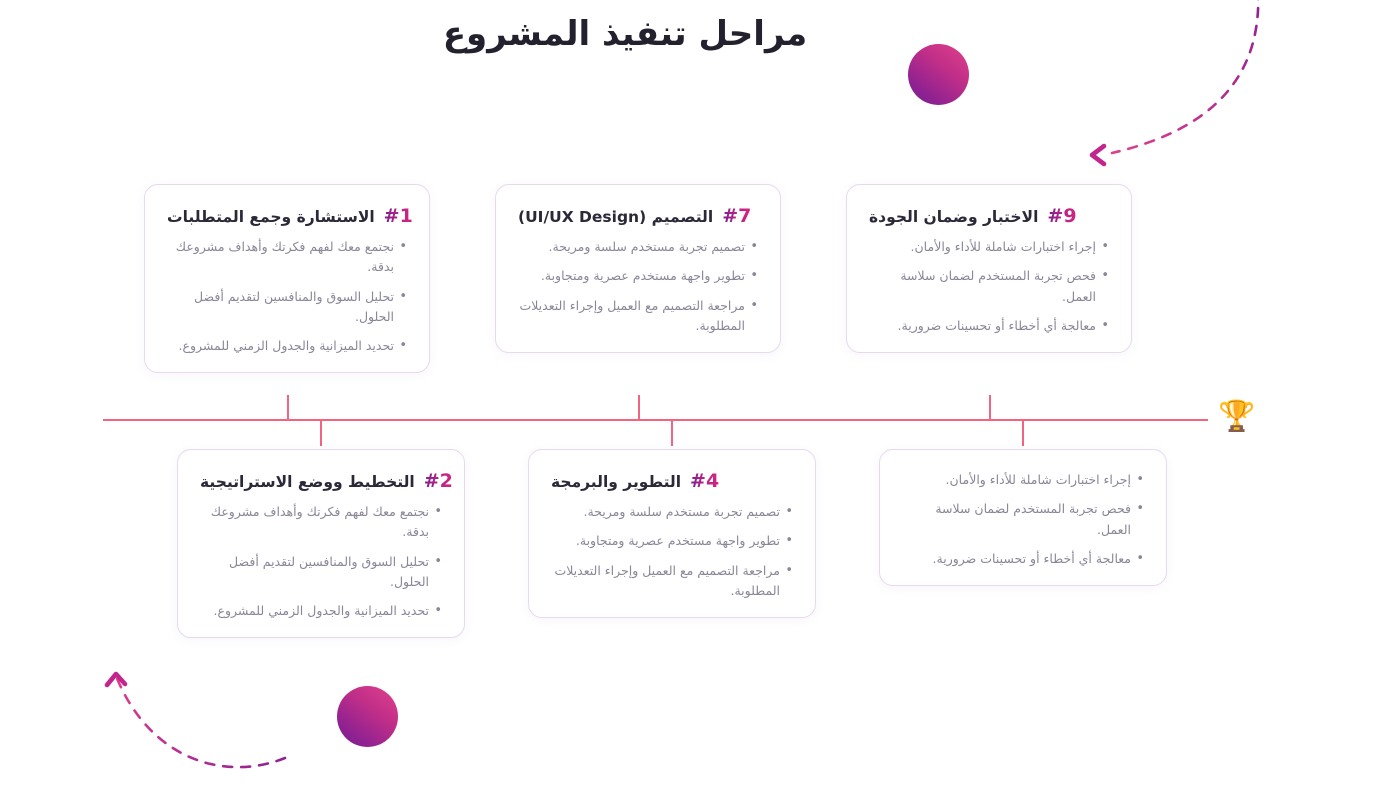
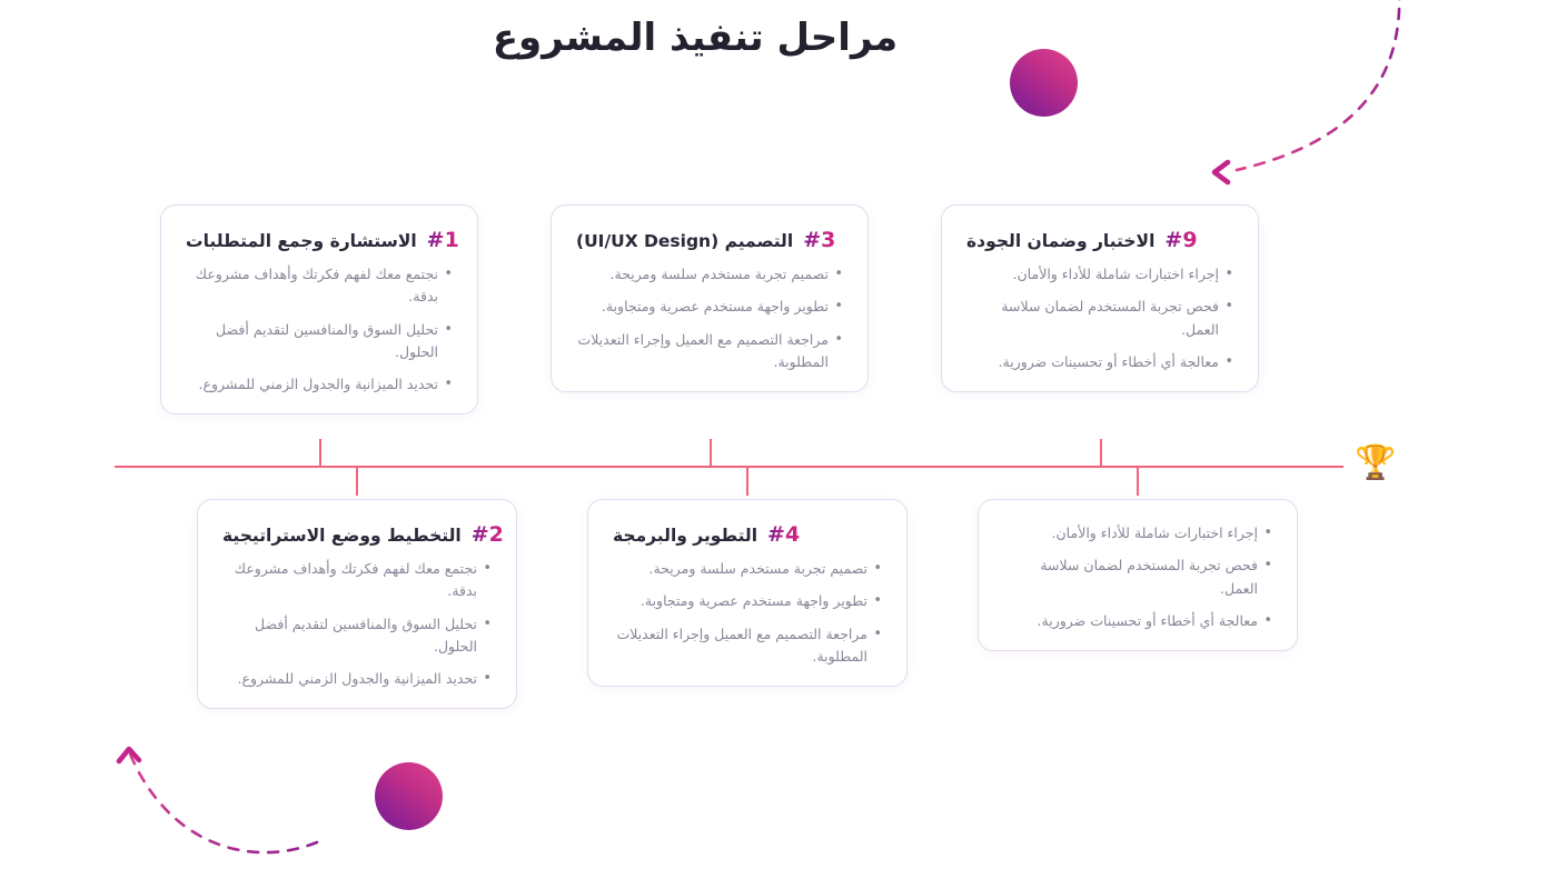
  مراحل تنفيذ المشروع
  🏆
  #1
  الاستشارة وجمع المتطلبات
  نجتمع معك لفهم فكرتك وأهداف مشروعك بدقة.
  تحليل السوق والمنافسين لتقديم أفضل الحلول.
  تحديد الميزانية والجدول الزمني للمشروع.
- #7
+ #3
  التصميم (UI/UX Design)
  تصميم تجربة مستخدم سلسة ومريحة.
  تطوير واجهة مستخدم عصرية ومتجاوبة.
  مراجعة التصميم مع العميل وإجراء التعديلات المطلوبة.
  #9
  الاختبار وضمان الجودة
  إجراء اختبارات شاملة للأداء والأمان.
  فحص تجربة المستخدم لضمان سلاسة العمل.
  معالجة أي أخطاء أو تحسينات ضرورية.
  #2
  التخطيط ووضع الاستراتيجية
  نجتمع معك لفهم فكرتك وأهداف مشروعك بدقة.
  تحليل السوق والمنافسين لتقديم أفضل الحلول.
  تحديد الميزانية والجدول الزمني للمشروع.
  #4
  التطوير والبرمجة
  تصميم تجربة مستخدم سلسة ومريحة.
  تطوير واجهة مستخدم عصرية ومتجاوبة.
  مراجعة التصميم مع العميل وإجراء التعديلات المطلوبة.
  إجراء اختبارات شاملة للأداء والأمان.
  فحص تجربة المستخدم لضمان سلاسة العمل.
  معالجة أي أخطاء أو تحسينات ضرورية.
